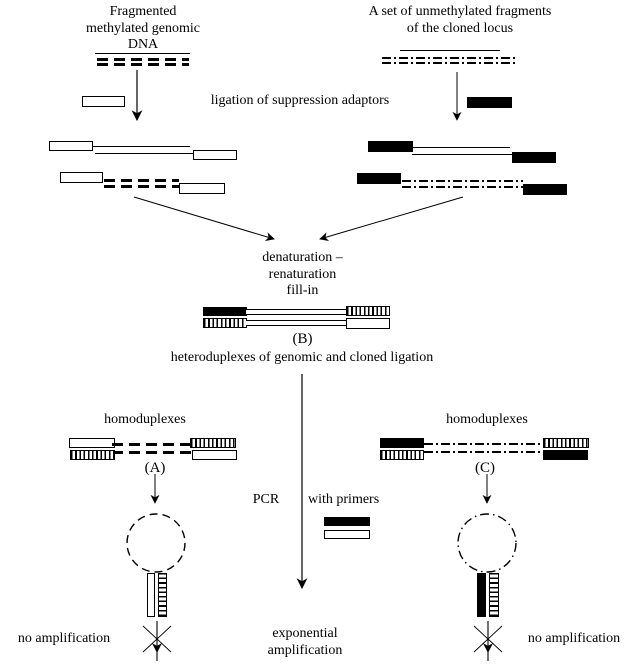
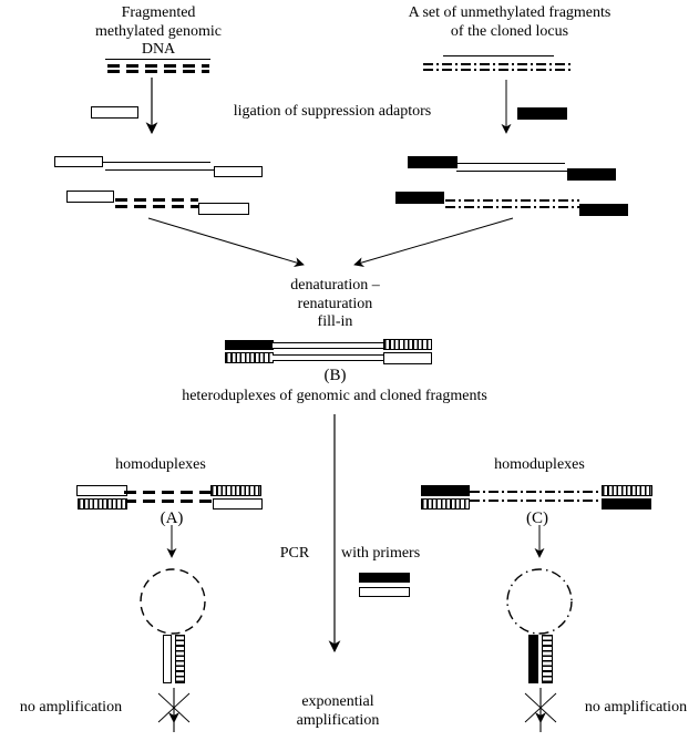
  Fragmented
  methylated genomic
  DNA
  A set of unmethylated fragments
  of the cloned locus
  ligation of suppression adaptors
  denaturation –
  renaturation
  fill-in
  (B)
- heteroduplexes of genomic and cloned ligation
+ heteroduplexes of genomic and cloned fragments
  homoduplexes
  (A)
  homoduplexes
  (C)
  PCR
  with primers
  no amplification
  exponential
  amplification
  no amplification
